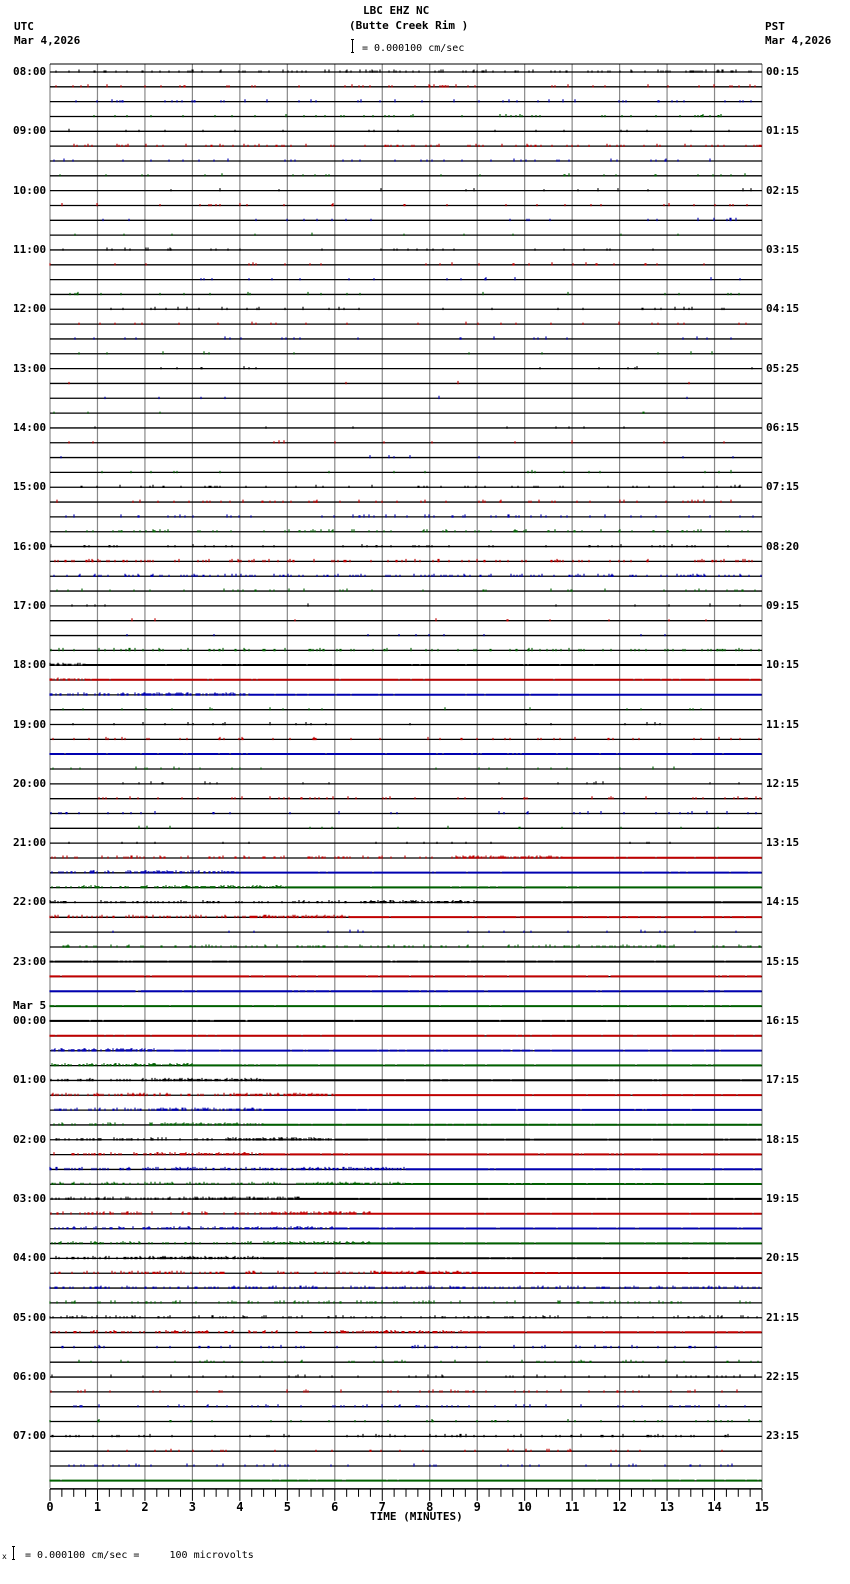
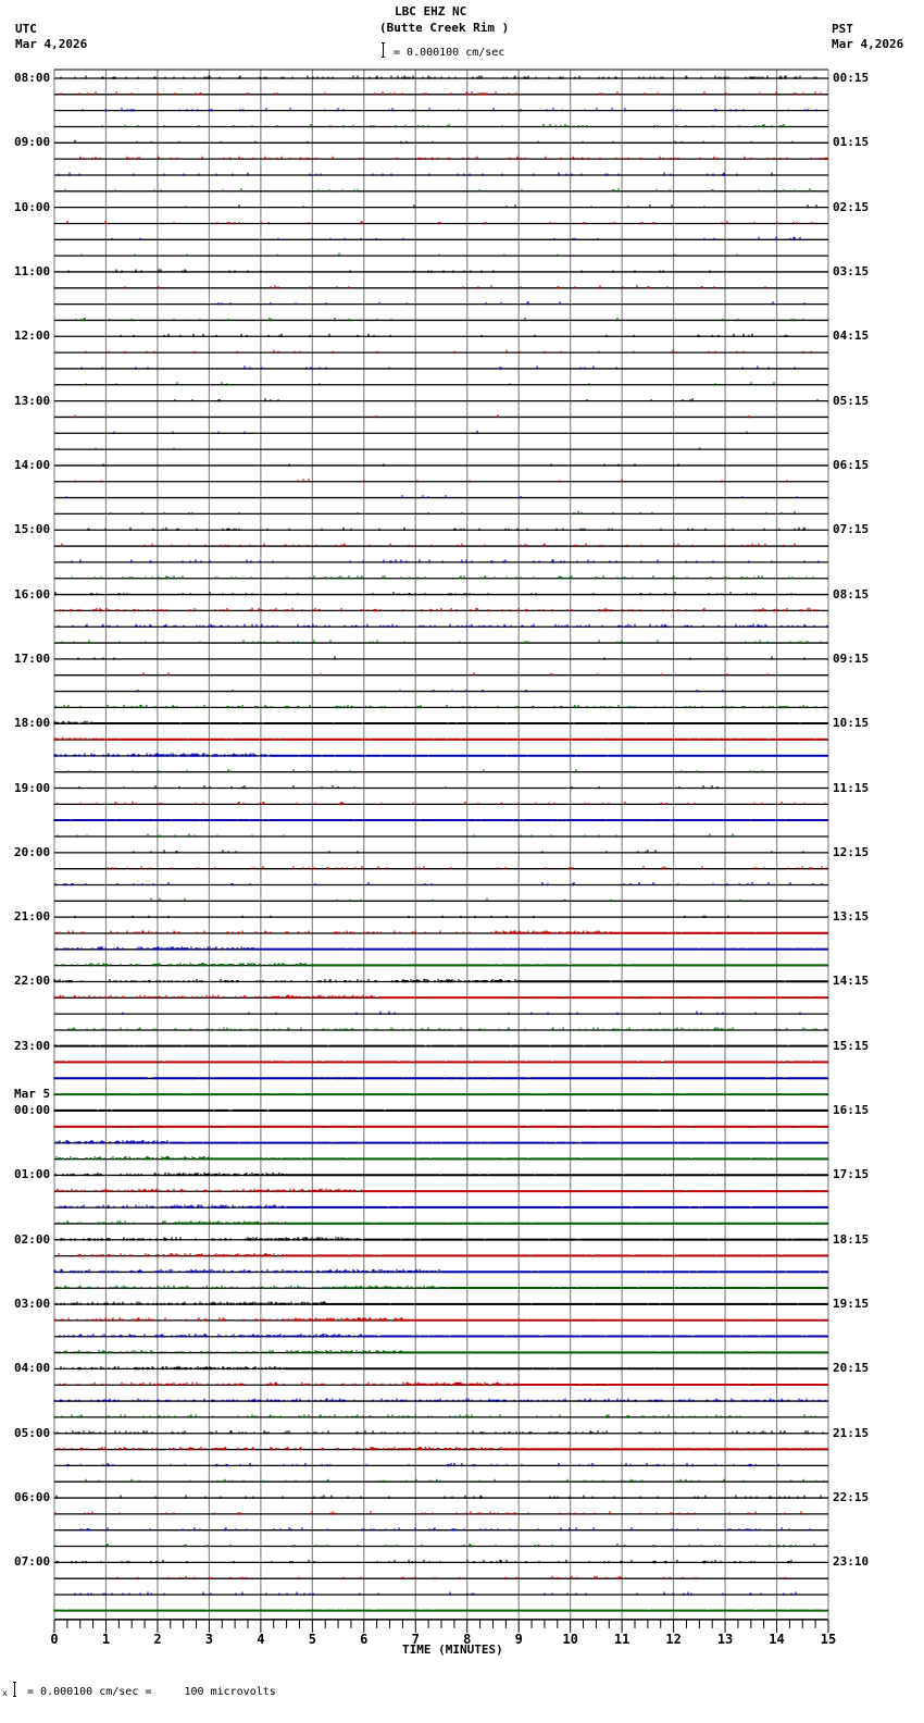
  LBC EHZ NC
  (Butte Creek Rim )
  = 0.000100 cm/sec
  UTC
  Mar 4,2026
  PST
  Mar 4,2026
  0
  1
  2
  3
  4
  5
  6
  7
  8
  9
  10
  11
  12
  13
  14
  15
  08:00
  09:00
  10:00
  11:00
  12:00
  13:00
  14:00
  15:00
  16:00
  17:00
  18:00
  19:00
  20:00
  21:00
  22:00
  23:00
  Mar 5
  00:00
  01:00
  02:00
  03:00
  04:00
  05:00
  06:00
  07:00
  00:15
  01:15
  02:15
  03:15
  04:15
- 05:25
+ 05:15
  06:15
  07:15
- 08:20
+ 08:15
  09:15
  10:15
  11:15
  12:15
  13:15
  14:15
  15:15
  16:15
  17:15
  18:15
  19:15
  20:15
  21:15
  22:15
- 23:15
+ 23:10
  TIME (MINUTES)
  x
  = 0.000100 cm/sec = 100 microvolts
